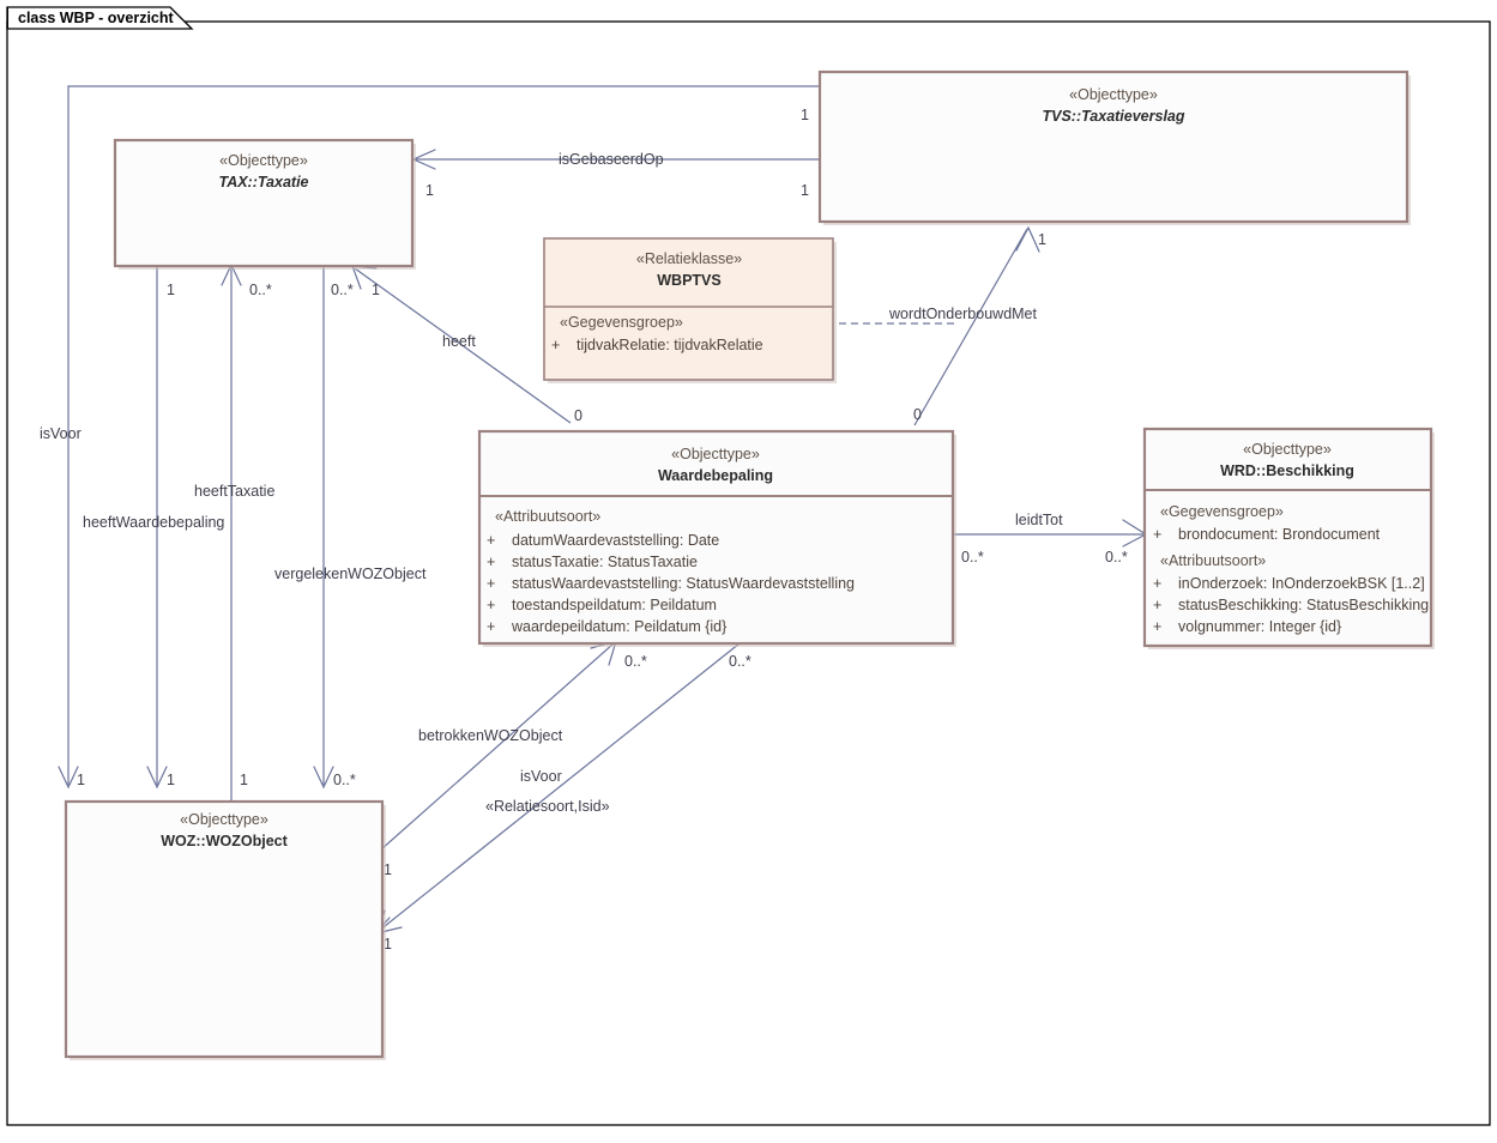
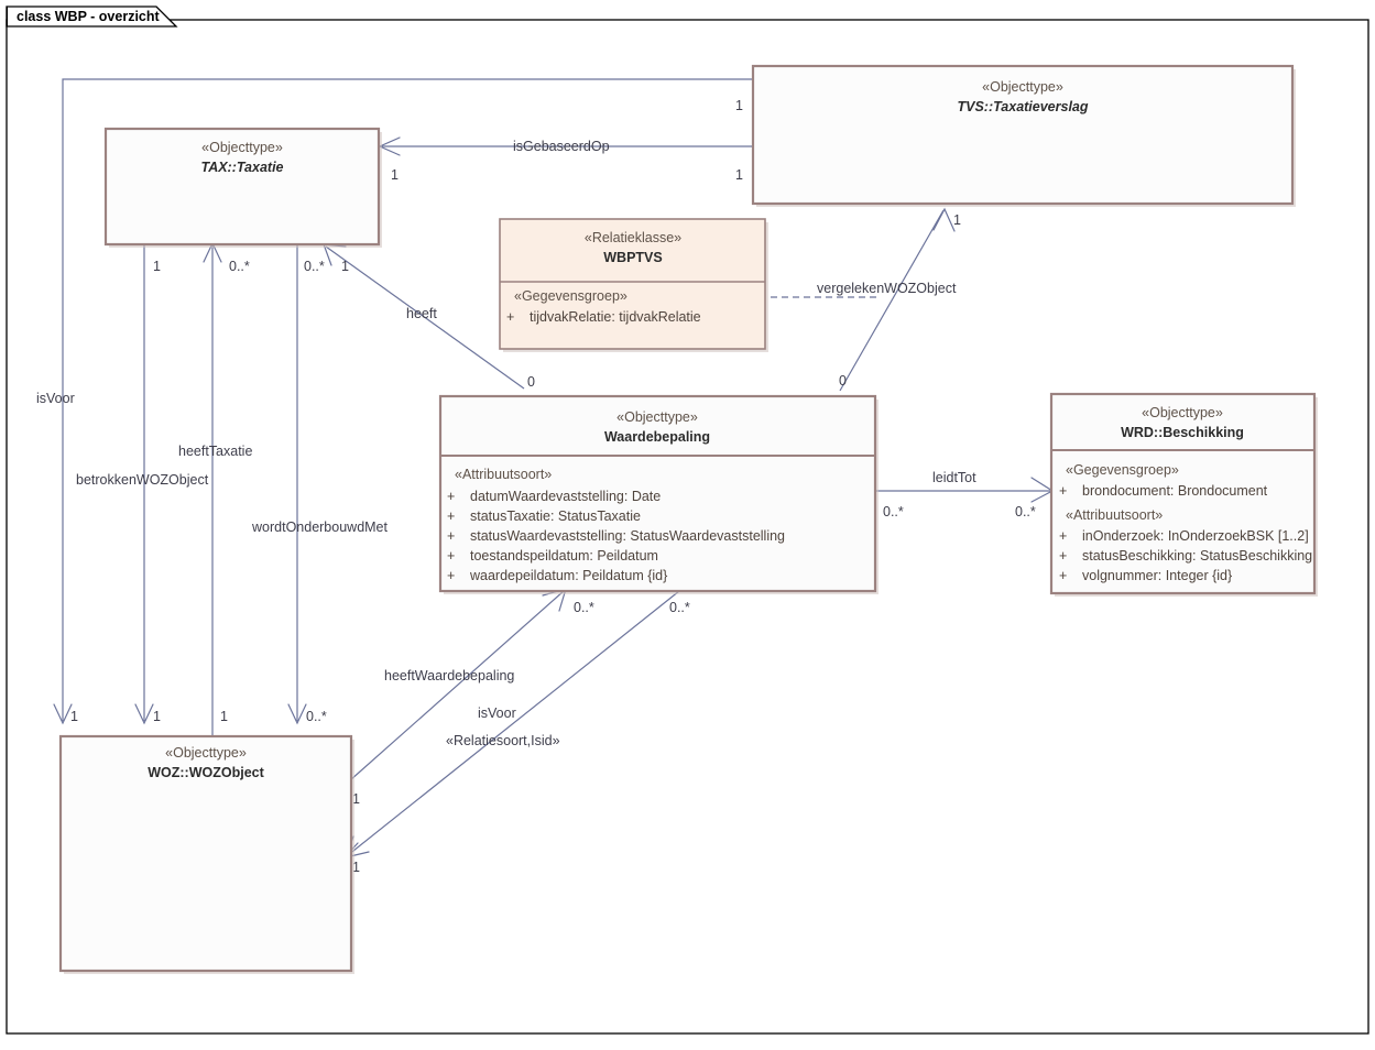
  class WBP - overzicht
  isVoor
  1
  1
  isGebaseerdOp
  1
  1
- heeftWaardebepaling
+ betrokkenWOZObject
  1
  1
  heeftTaxatie
  0..*
  1
- vergelekenWOZObject
+ wordtOnderbouwdMet
  0..*
  0..*
  heeft
  1
  0
- wordtOnderbouwdMet
+ vergelekenWOZObject
  1
  0
  leidtTot
  0..*
  0..*
- betrokkenWOZObject
+ heeftWaardebepaling
  0..*
  1
  isVoor
  «Relatiesoort,Isid»
  0..*
  1
  «Objecttype»
  TAX::Taxatie
  «Objecttype»
  TVS::Taxatieverslag
  «Relatieklasse»
  WBPTVS
  «Gegevensgroep»
  +
  tijdvakRelatie: tijdvakRelatie
  «Objecttype»
  Waardebepaling
  «Attribuutsoort»
  +
  datumWaardevaststelling: Date
  +
  statusTaxatie: StatusTaxatie
  +
  statusWaardevaststelling: StatusWaardevaststelling
  +
  toestandspeildatum: Peildatum
  +
  waardepeildatum: Peildatum {id}
  «Objecttype»
  WRD::Beschikking
  «Gegevensgroep»
  +
  brondocument: Brondocument
  «Attribuutsoort»
  +
  inOnderzoek: InOnderzoekBSK [1..2]
  +
  statusBeschikking: StatusBeschikking
  +
  volgnummer: Integer {id}
  «Objecttype»
  WOZ::WOZObject
